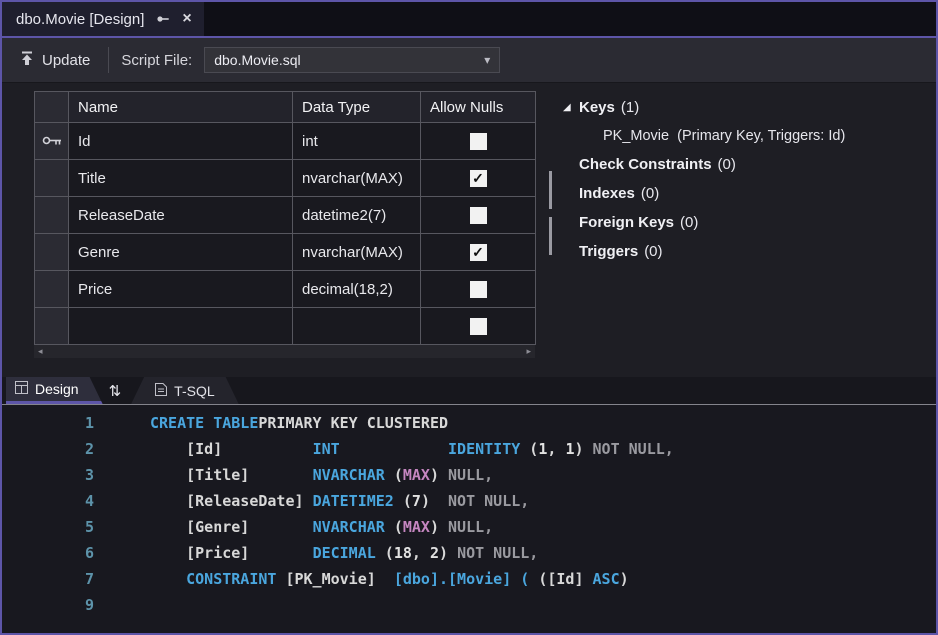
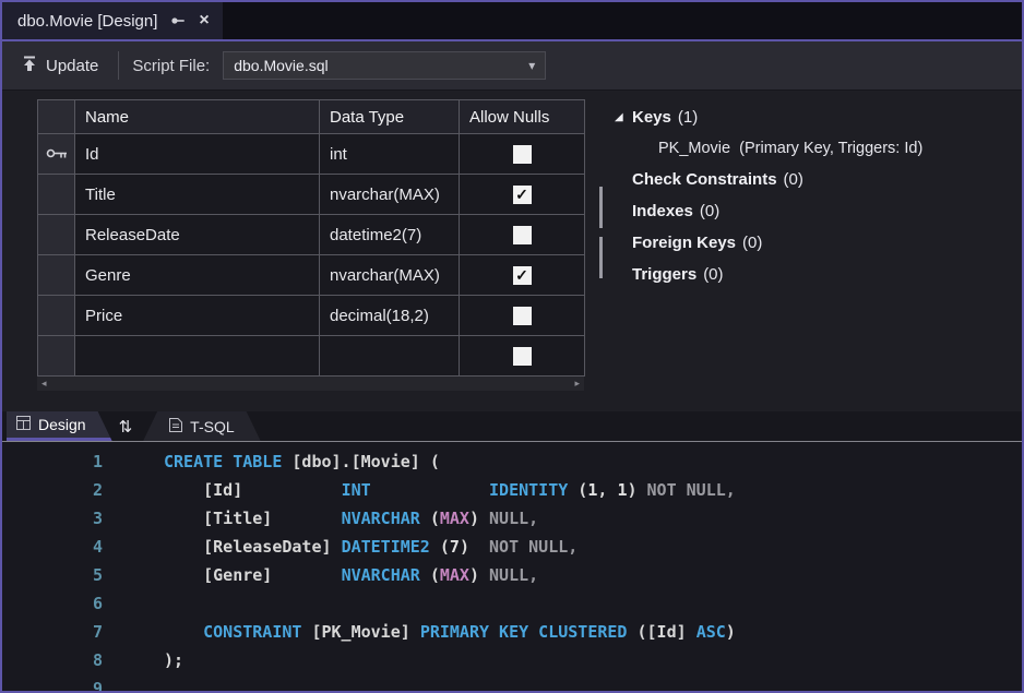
  dbo.Movie [Design]
  ×
  Update
  Script File:
  dbo.Movie.sql
  ▾
  	Name	Data Type	Allow Nulls
  	Id	int
  	Title	nvarchar(MAX)	✓
  	ReleaseDate	datetime2(7)
  	Genre	nvarchar(MAX)	✓
  	Price	decimal(18,2)
  ◂
  ▸
  ◢
  Keys
  (1)
  PK_Movie (Primary Key, Triggers: Id)
  Check Constraints
  (0)
  Indexes
  (0)
  Foreign Keys
  (0)
  Triggers
  (0)
  Design
  ⇅
  T-SQL
  1
- CREATE TABLEPRIMARY KEY CLUSTERED
+ CREATE TABLE [dbo].[Movie] (
  2
  [Id] INT IDENTITY (1, 1) NOT NULL,
  3
  [Title] NVARCHAR (MAX) NULL,
  4
  [ReleaseDate] DATETIME2 (7) NOT NULL,
  5
  [Genre] NVARCHAR (MAX) NULL,
  6
- [Price] DECIMAL (18, 2) NOT NULL,
  7
- CONSTRAINT [PK_Movie] [dbo].[Movie] ( ([Id] ASC)
+ CONSTRAINT [PK_Movie] PRIMARY KEY CLUSTERED ([Id] ASC)
+ 8
+ );
  9
